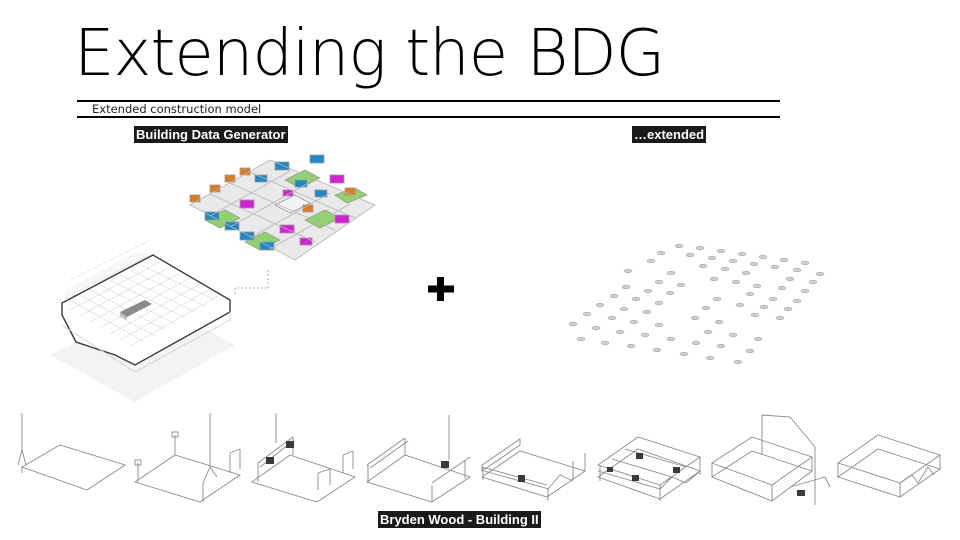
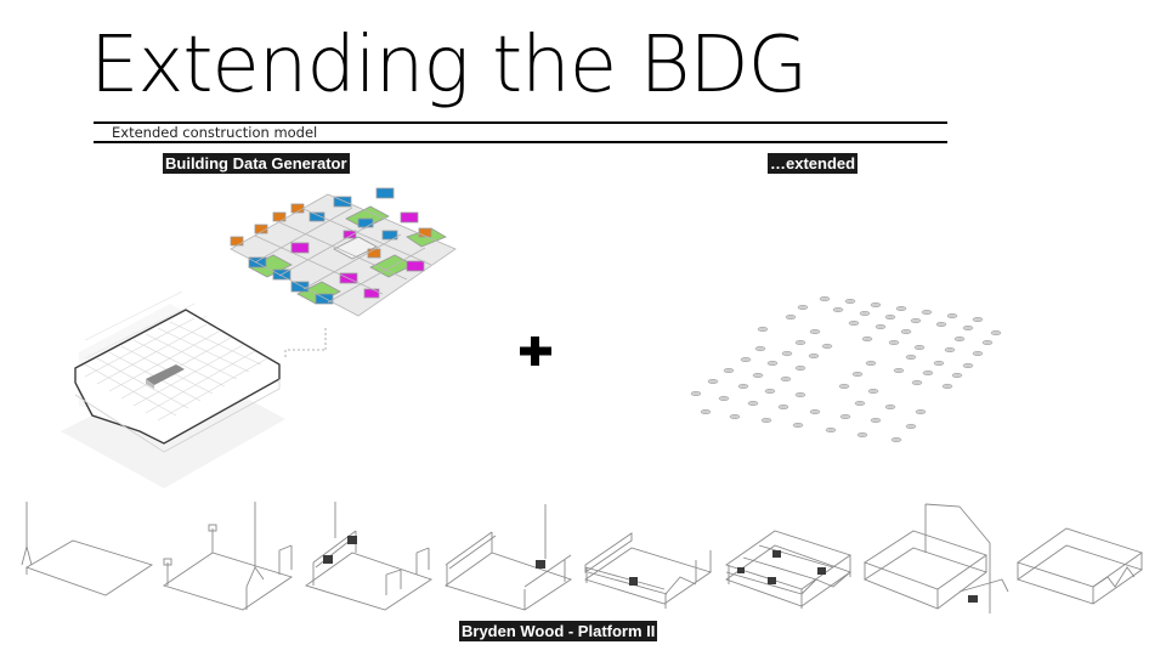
  Extending the BDG
  Extended construction model
  Building Data Generator
  …extended
- Bryden Wood - Building II
+ Bryden Wood - Platform II
